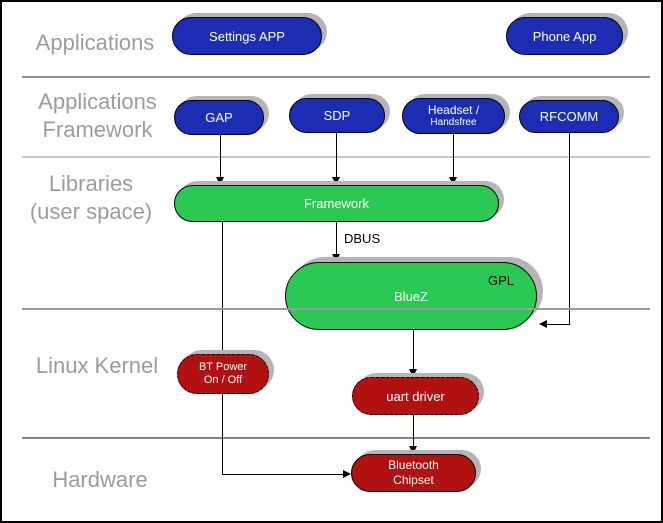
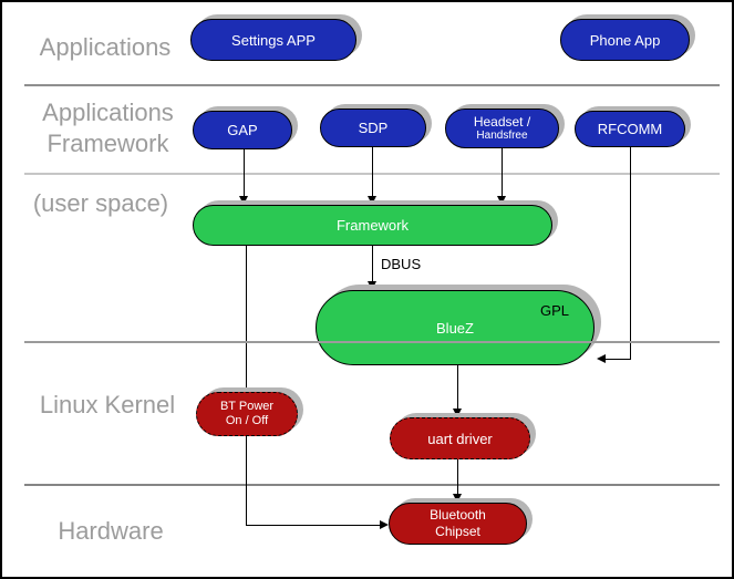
  Applications
  Applications
  Framework
- Libraries
  (user space)
  Linux Kernel
  Hardware
  DBUS
  Settings APP
  Phone App
  GAP
  SDP
  Headset /
  Handsfree
  RFCOMM
  Framework
  GPL
  BlueZ
  BT Power
  On / Off
  uart driver
  Bluetooth
  Chipset
